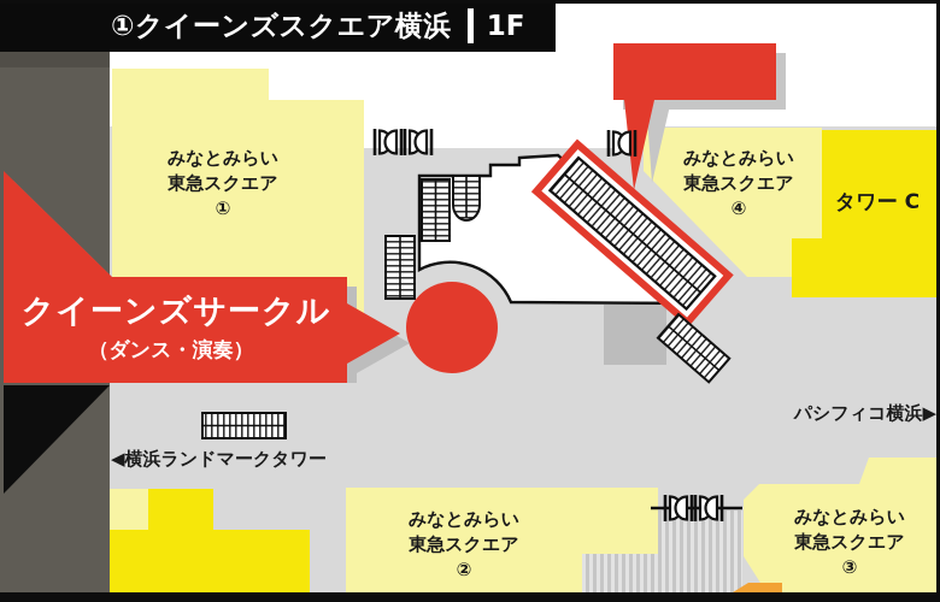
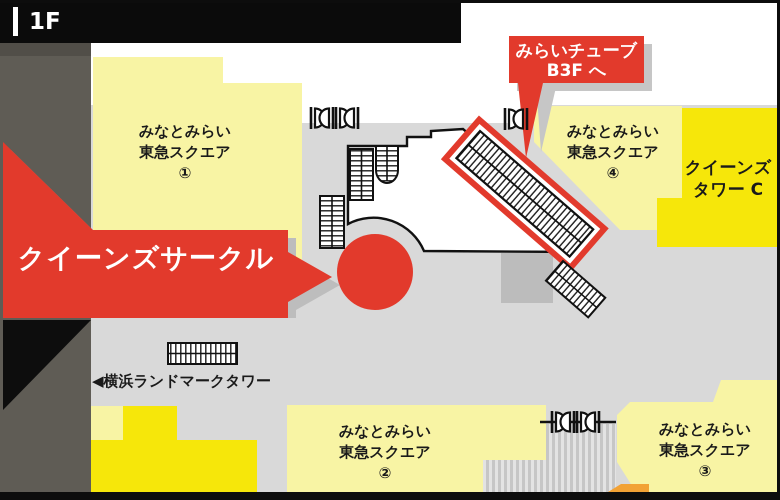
- ①クイーンズスクエア横浜
  1F
+ みらいチューブ
+ B3F へ
  クイーンズサークル
- （ダンス・演奏）
  みなとみらい
  東急スクエア
  ①
  みなとみらい
  東急スクエア
  ④
  みなとみらい
  東急スクエア
  ②
  みなとみらい
  東急スクエア
  ③
+ クイーンズ
  タワー C
  ◀横浜ランドマークタワー
- パシフィコ横浜▶
